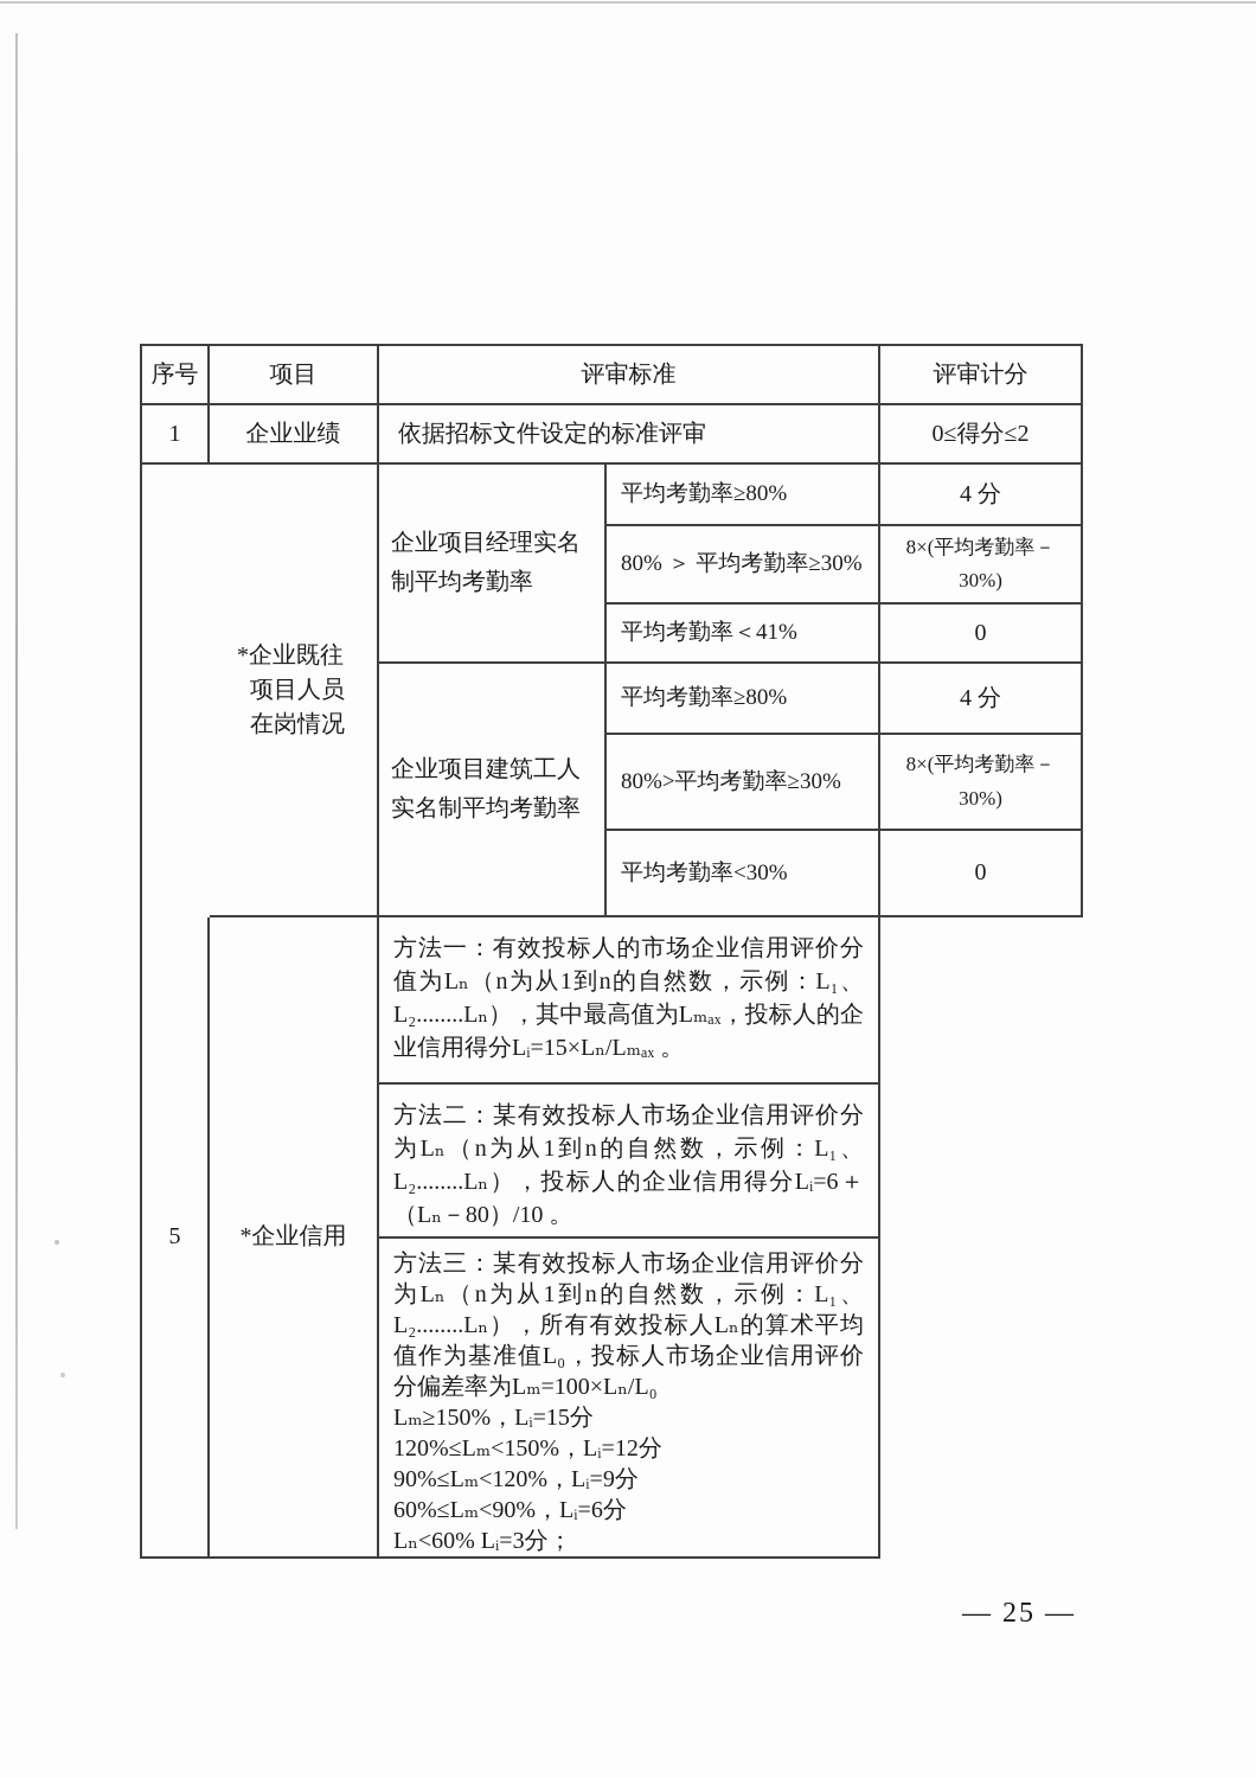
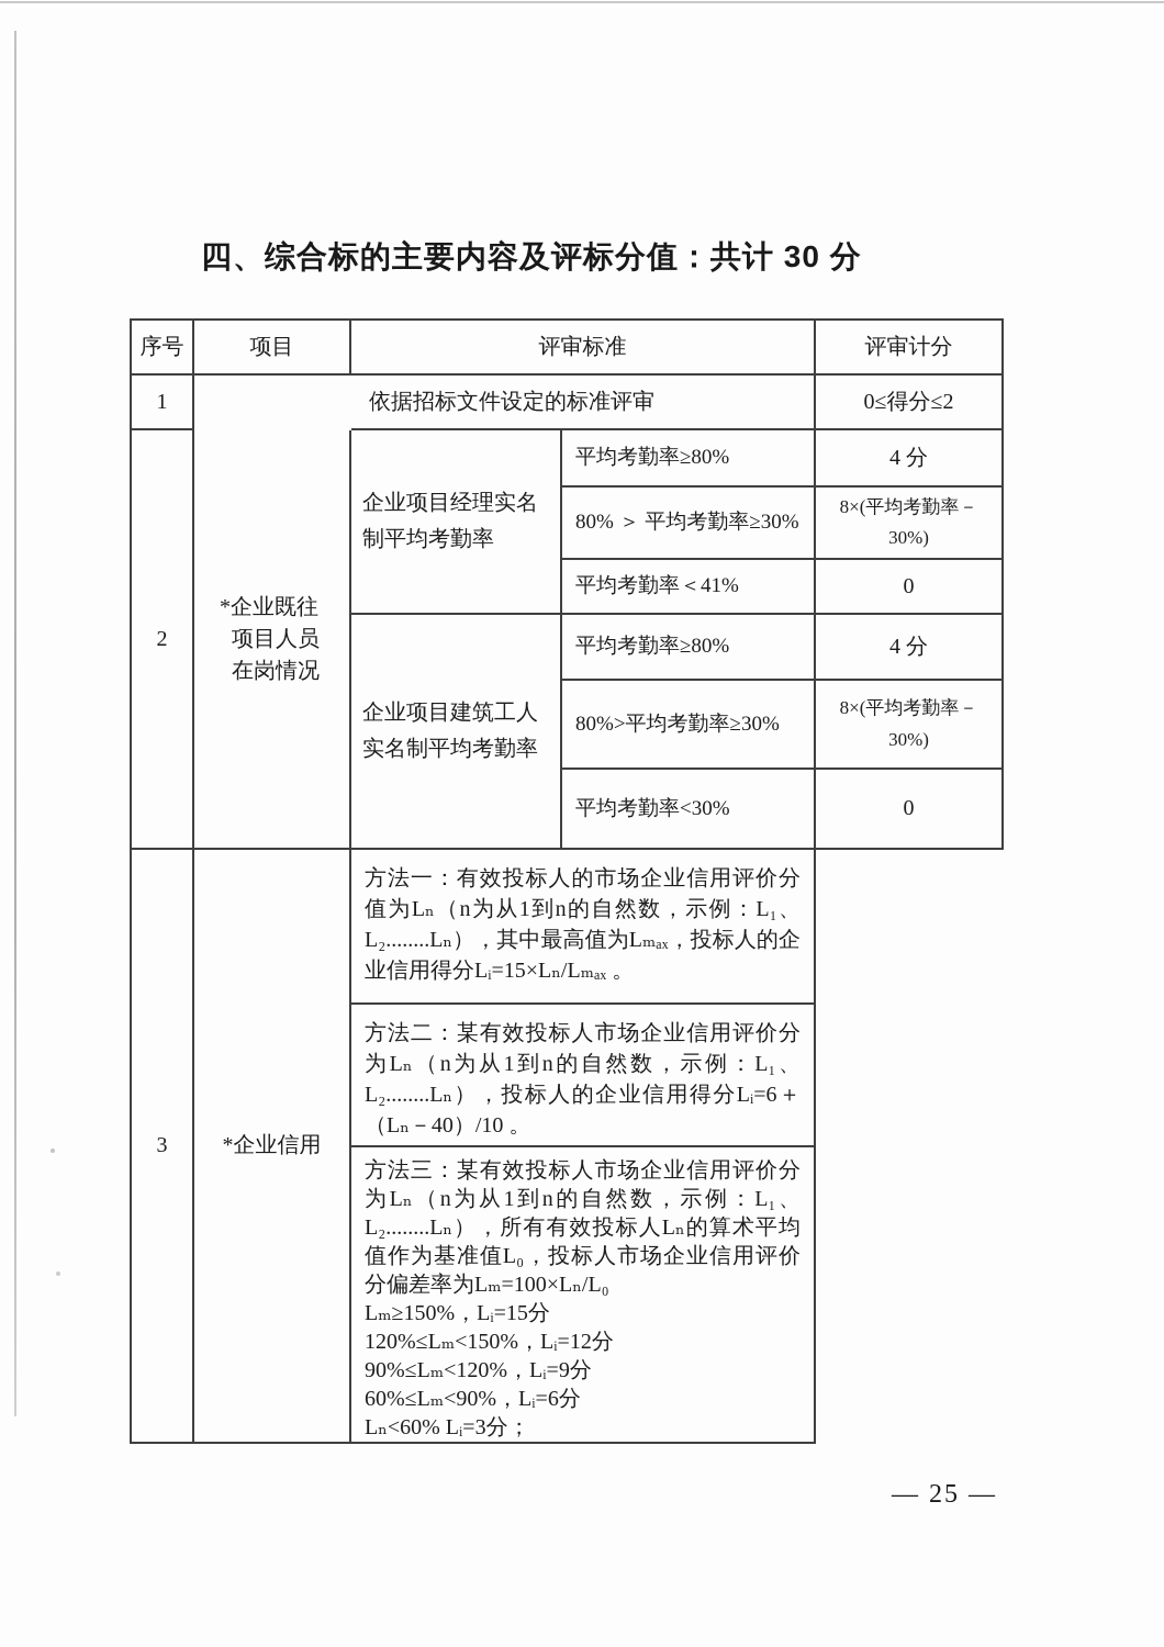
+ 四、综合标的主要内容及评标分值：共计 30 分
  序号
  项目
  评审标准
  评审计分
  1
- 企业业绩
  依据招标文件设定的标准评审
  0≤得分≤2
+ 2
  *企业既往
  项目人员
  在岗情况
  企业项目经理实名制平均考勤率
  平均考勤率≥80%
  4 分
  80% ＞ 平均考勤率≥30%
  8×(平均考勤率－30%)
  平均考勤率＜41%
  0
  企业项目建筑工人实名制平均考勤率
  平均考勤率≥80%
  4 分
  80%>平均考勤率≥30%
  8×(平均考勤率－30%)
  平均考勤率<30%
  0
- 5
+ 3
  *企业信用
  方法一：有效投标人的市场企业信用评价分值为Lₙ（n为从1到n的自然数，示例：L₁、L₂........Lₙ），其中最高值为Lₘₐₓ，投标人的企业信用得分Lᵢ=15×Lₙ/Lₘₐₓ 。
- 方法二：某有效投标人市场企业信用评价分为Lₙ（n为从1到n的自然数，示例：L₁、L₂........Lₙ），投标人的企业信用得分Lᵢ=6＋（Lₙ－80）/10 。
+ 方法二：某有效投标人市场企业信用评价分为Lₙ（n为从1到n的自然数，示例：L₁、L₂........Lₙ），投标人的企业信用得分Lᵢ=6＋（Lₙ－40）/10 。
  方法三：某有效投标人市场企业信用评价分为Lₙ（n为从1到n的自然数，示例：L₁、L₂........Lₙ），所有有效投标人Lₙ的算术平均值作为基准值L₀，投标人市场企业信用评价分偏差率为Lₘ=100×Lₙ/L₀
  Lₘ≥150%，Lᵢ=15分
  120%≤Lₘ<150%，Lᵢ=12分
  90%≤Lₘ<120%，Lᵢ=9分
  60%≤Lₘ<90%，Lᵢ=6分
  Lₙ<60% Lᵢ=3分；
  — 25 —
